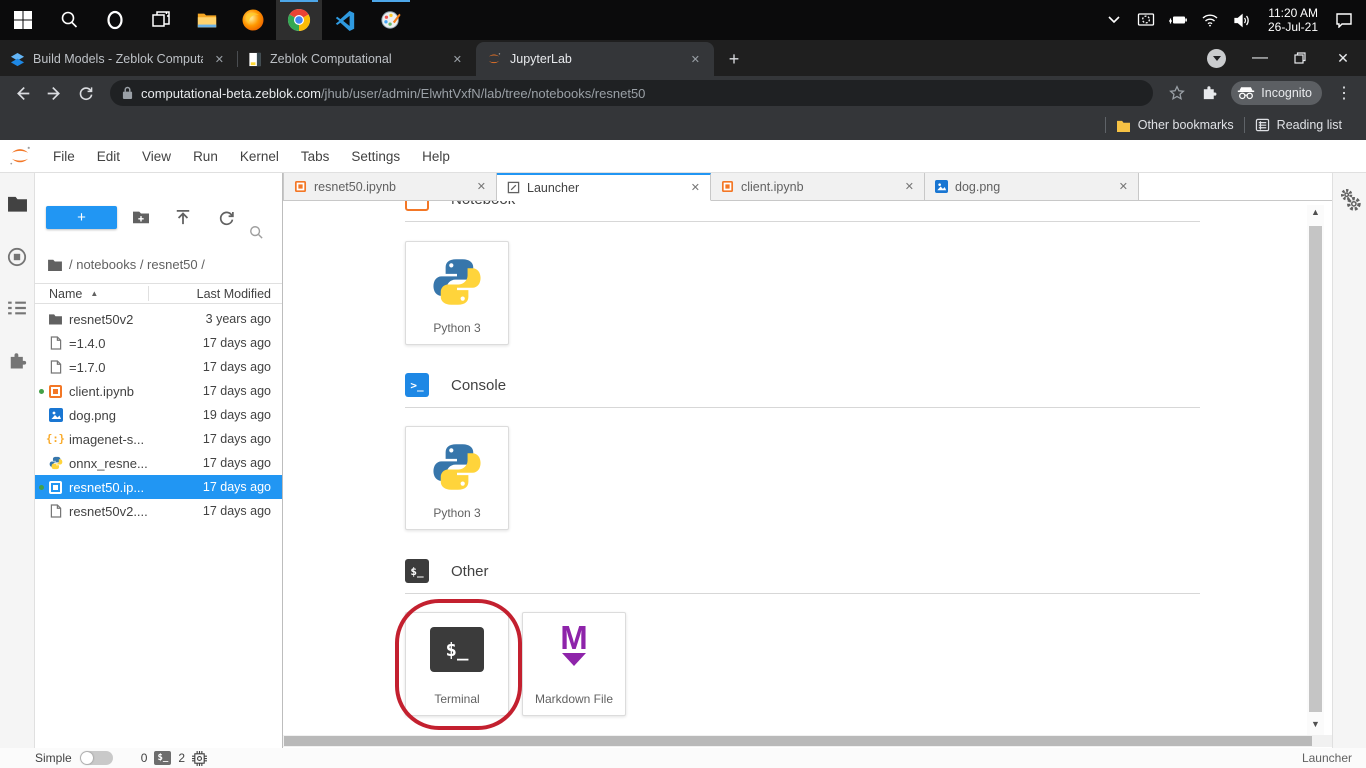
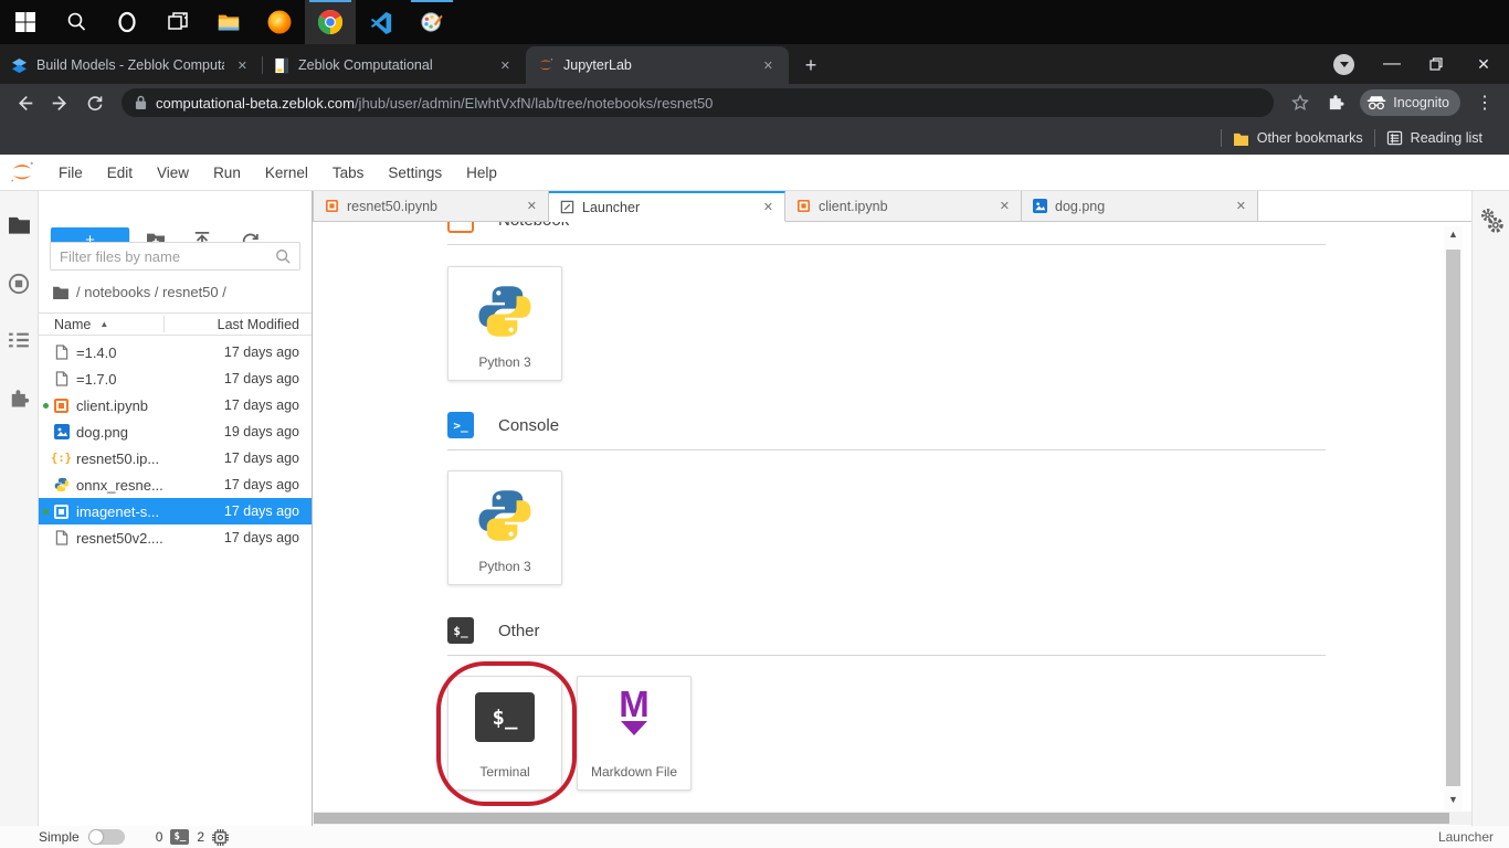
- 11:20 AM
- 26-Jul-21
  Build Models - Zeblok Comput
  ✕
  Zeblok Computational
  ✕
  JupyterLab
  ✕
  +
  —
  ✕
  computational-beta.zeblok.com/jhub/user/admin/ElwhtVxfN/lab/tree/notebooks/resnet50
  Incognito
  ⋮
  Other bookmarks
  Reading list
  File
  Edit
  View
  Run
  Kernel
  Tabs
  Settings
  Help
  +
+ Filter files by name
  / notebooks / resnet50 /
  Name
  ▲
  Last Modified
- resnet50v2
- 3 years ago
  =1.4.0
  17 days ago
  =1.7.0
  17 days ago
  client.ipynb
  17 days ago
  dog.png
  19 days ago
  {:}
- imagenet-s...
+ resnet50.ip...
  17 days ago
  onnx_resne...
  17 days ago
- resnet50.ip...
+ imagenet-s...
  17 days ago
  resnet50v2....
  17 days ago
  resnet50.ipynb
  ✕
  Launcher
  ✕
  client.ipynb
  ✕
  dog.png
  ✕
  Python 3
  >_
  Console
  Python 3
  $_
  Other
  $_
  Terminal
  M
  Markdown File
  ▲
  ▼
  Simple
  0
  $_
  2
  Launcher
